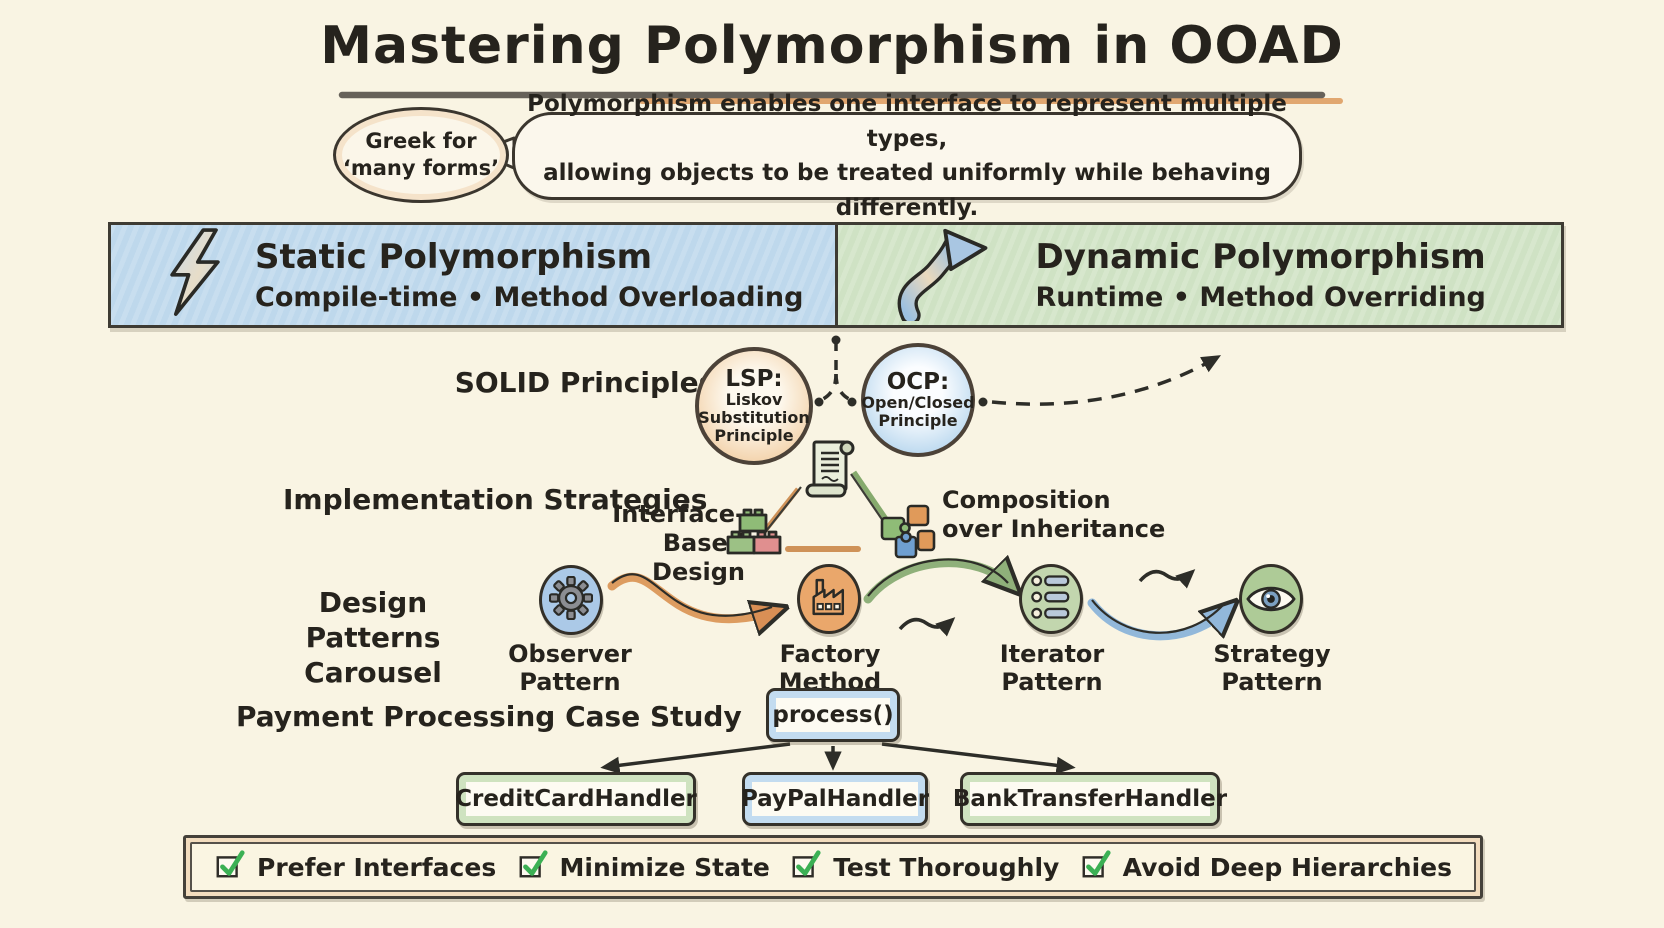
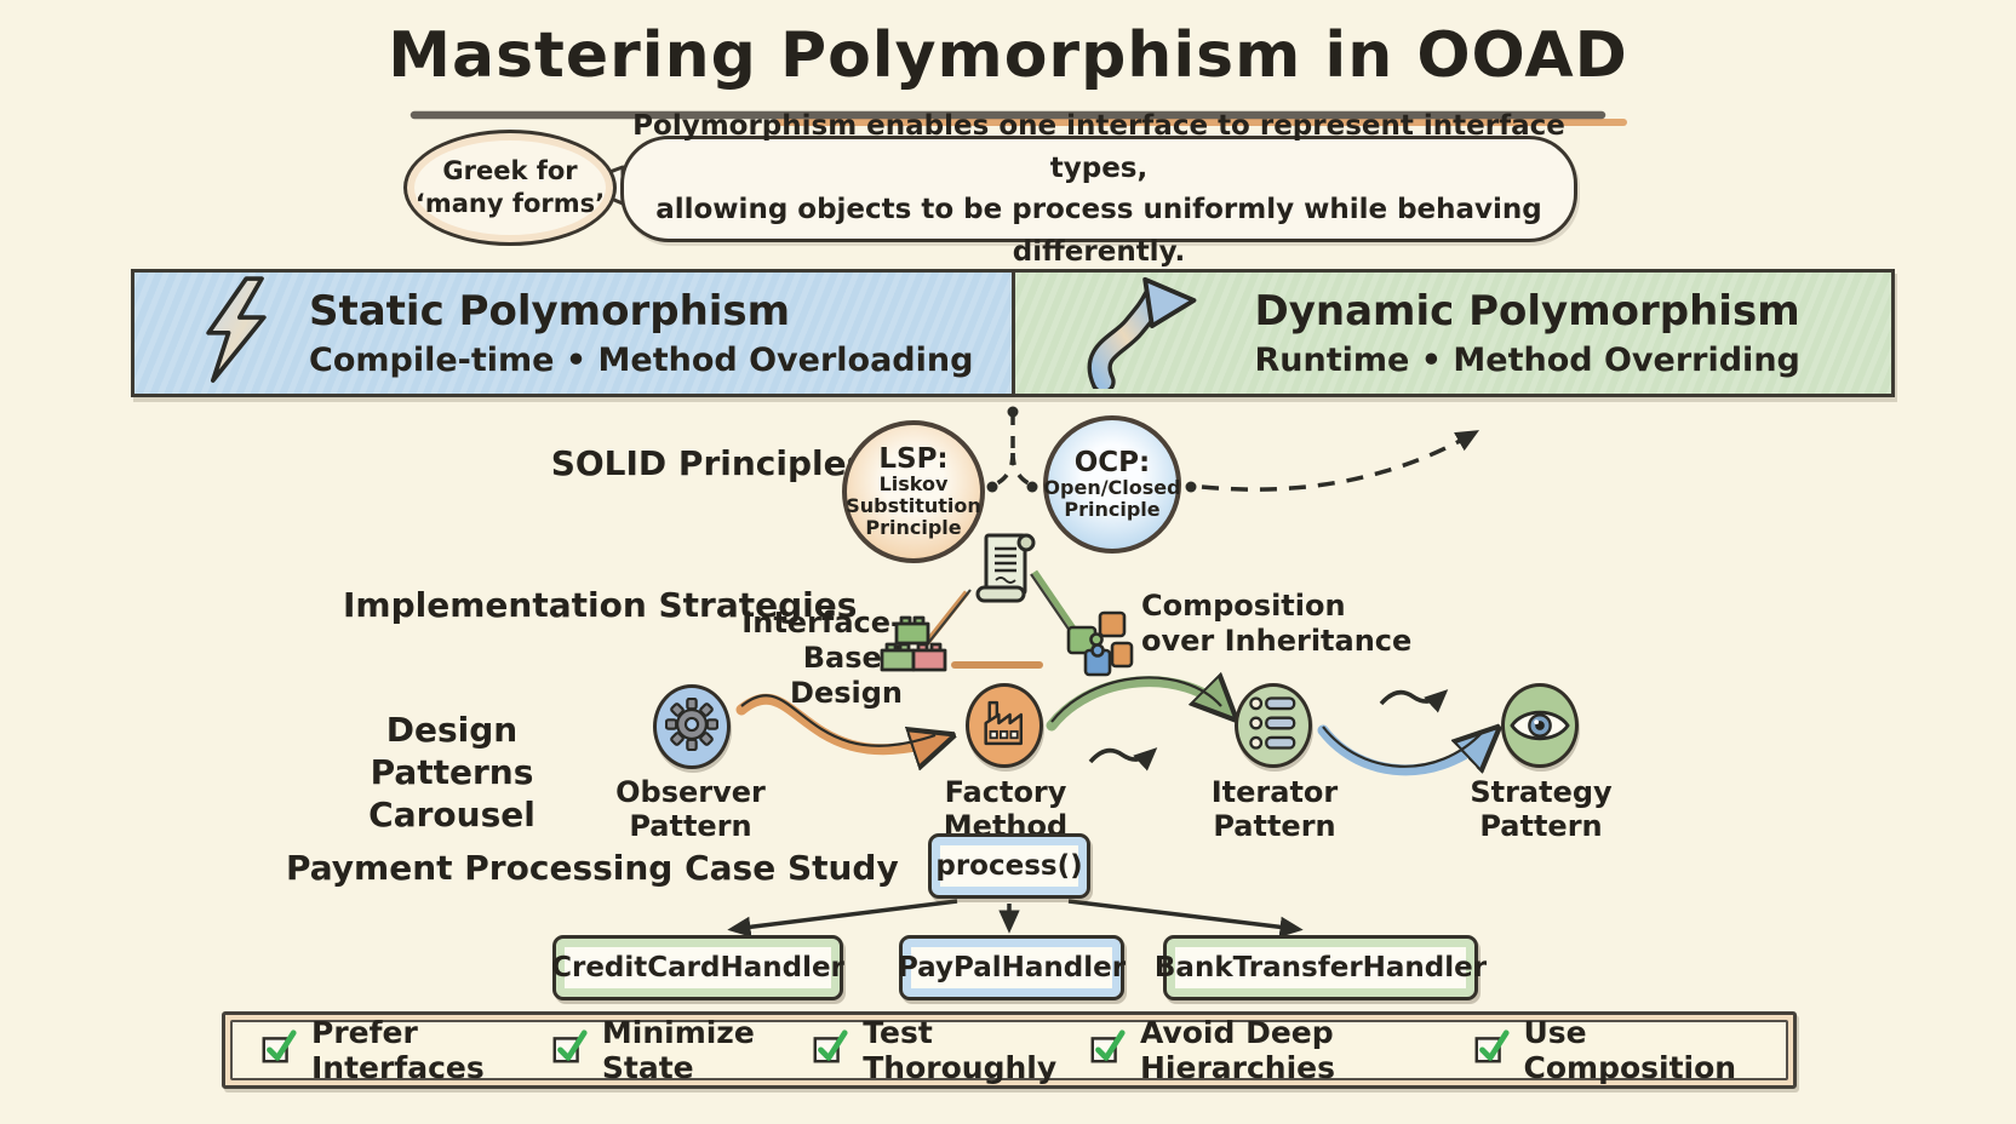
  Mastering Polymorphism in OOAD
  Greek for
  ‘many forms’
- Polymorphism enables one interface to represent multiple types,
+ Polymorphism enables one interface to represent interface types,
- allowing objects to be treated uniformly while behaving differently.
+ allowing objects to be process uniformly while behaving differently.
  Static Polymorphism
  Compile-time • Method Overloading
  Dynamic Polymorphism
  Runtime • Method Overriding
  SOLID Principle
  LSP:
  Liskov
  Substitution
  Principle
  OCP:
  Open/Closed
  Principle
  Implementation Strategies
  Interface
  Base Design
  Composition
  over Inheritance
  Design Patterns
  Carousel
  Observer
  Pattern
  Factory Method
  Iterator
  Pattern
  Strategy
  Pattern
  Payment Processing Case Study
  process()
  CreditCardHandler
  PayPalHandler
  BankTransferHandler
  Prefer Interfaces
  Minimize State
  Test Thoroughly
  Avoid Deep Hierarchies
+ Use Composition
